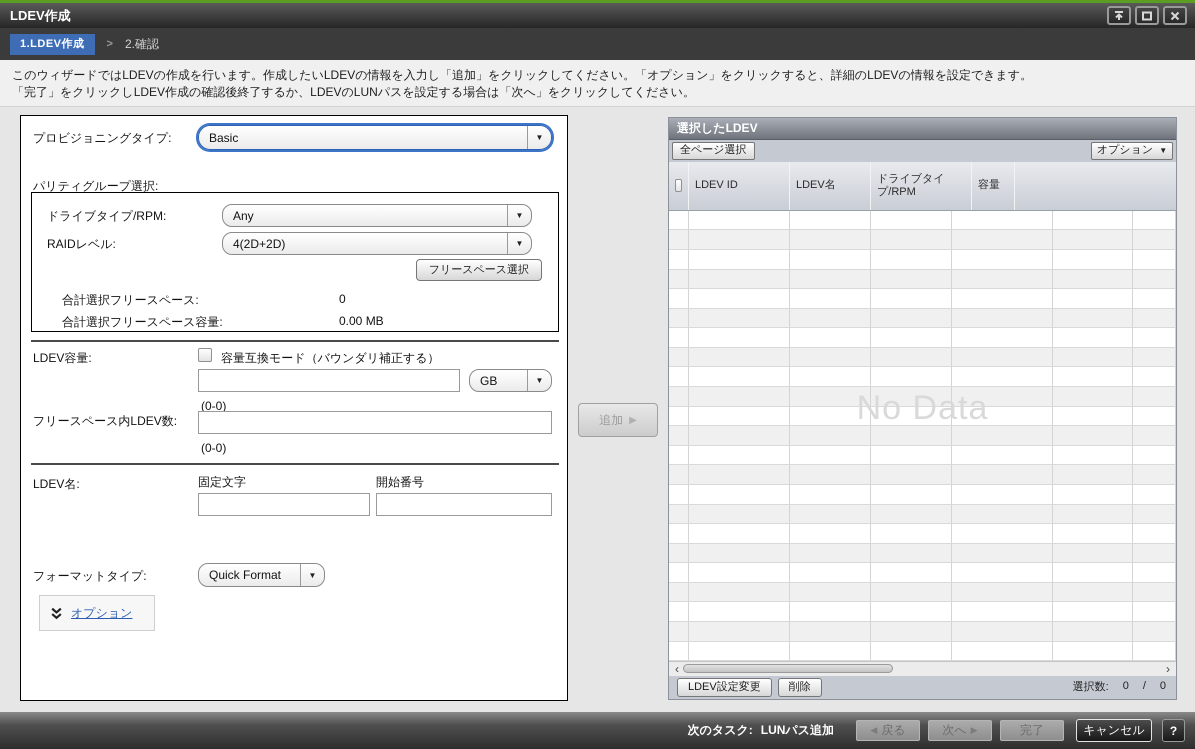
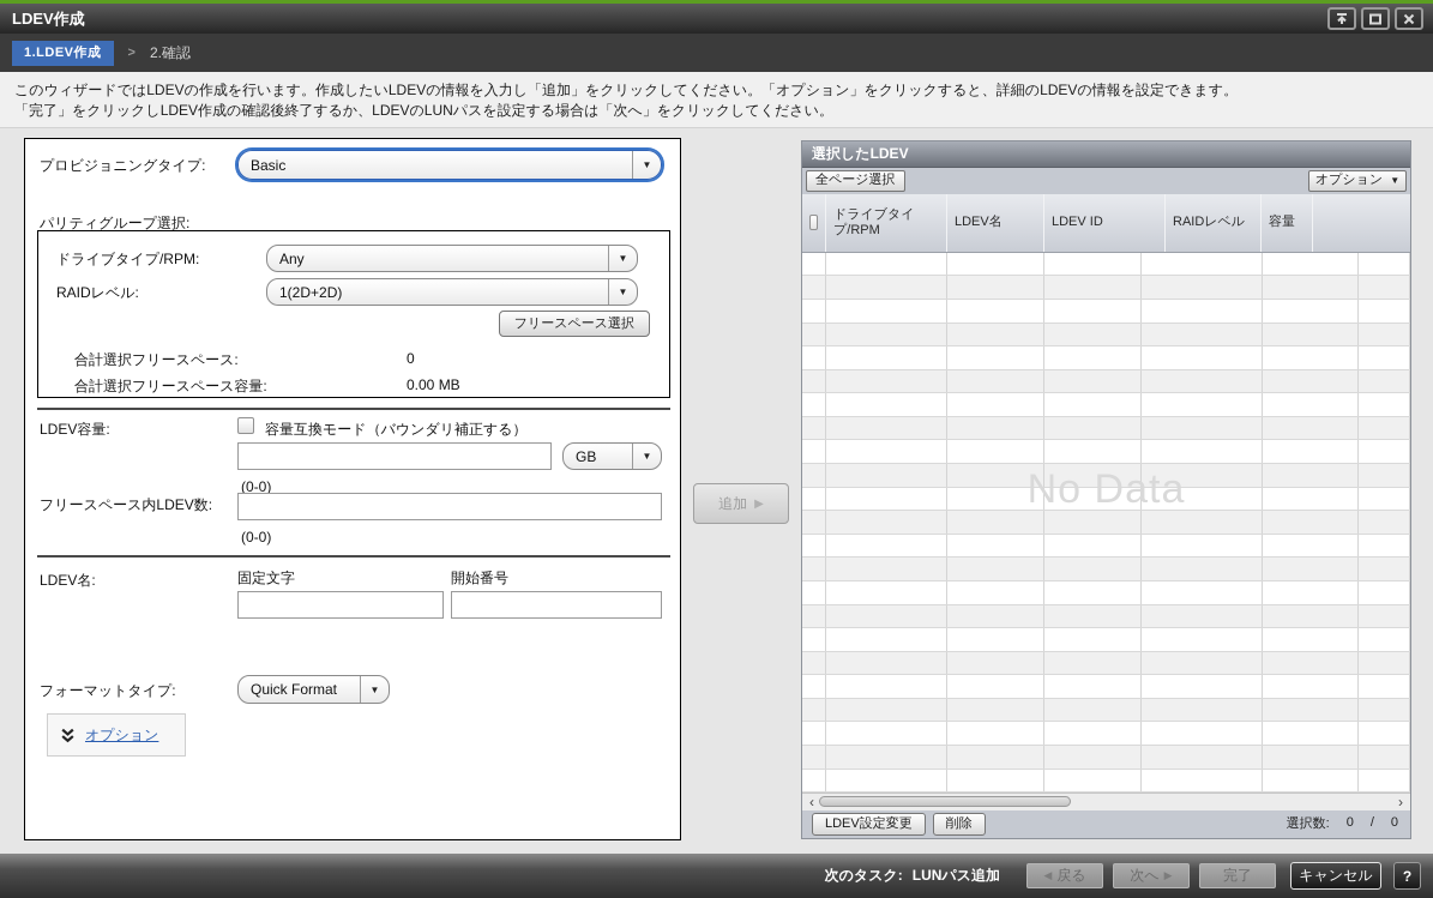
  LDEV作成
  1.LDEV作成
  >
  2.確認
  このウィザードではLDEVの作成を行います。作成したいLDEVの情報を入力し「追加」をクリックしてください。「オプション」をクリックすると、詳細のLDEVの情報を設定できます。
  「完了」をクリックしLDEV作成の確認後終了するか、LDEVのLUNパスを設定する場合は「次へ」をクリックしてください。
  プロビジョニングタイプ:
  Basic
  ▼
  パリティグループ選択:
  ドライブタイプ/RPM:
  Any
  ▼
  RAIDレベル:
- 4(2D+2D)
+ 1(2D+2D)
  ▼
  フリースペース選択
  合計選択フリースペース:
  0
  合計選択フリースペース容量:
  0.00 MB
  LDEV容量:
  容量互換モード（バウンダリ補正する）
  GB
  ▼
  (0-0)
  フリースペース内LDEV数:
  (0-0)
  LDEV名:
  固定文字
  開始番号
  フォーマットタイプ:
  Quick Format
  ▼
  オプション
  追加
  ▶
  選択したLDEV
  全ページ選択
  オプション
  ▼
- LDEV ID
+ ドライブタイプ/RPM
  LDEV名
- ドライブタイプ/RPM
+ LDEV ID
+ RAIDレベル
  容量
  No Data
  ‹
  ›
  LDEV設定変更
  削除
  選択数:
  0
  /
  0
  次のタスク:
  LUNパス追加
  ◀
  戻る
  次へ
  ▶
  完了
  キャンセル
  ?
